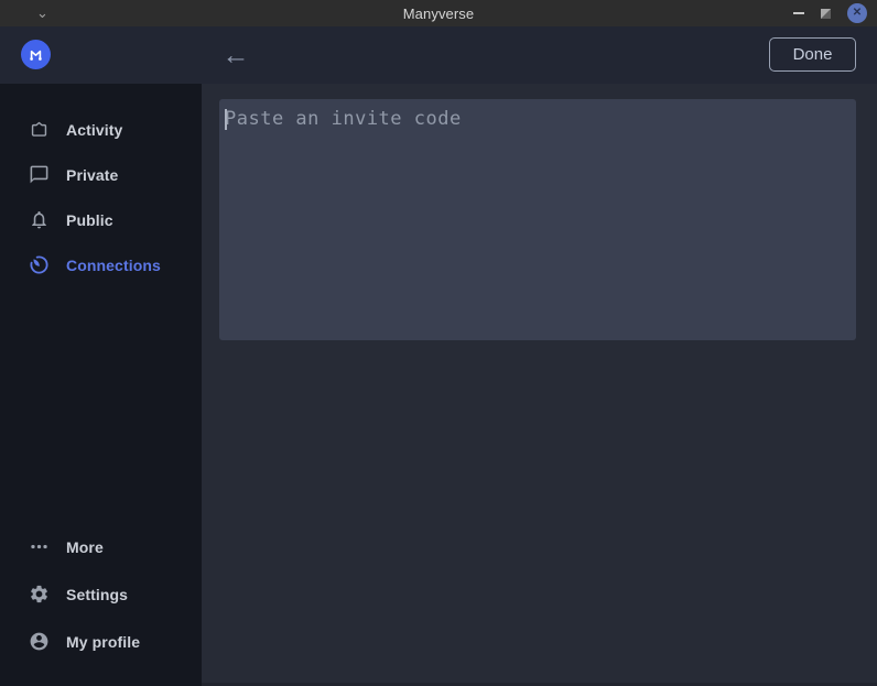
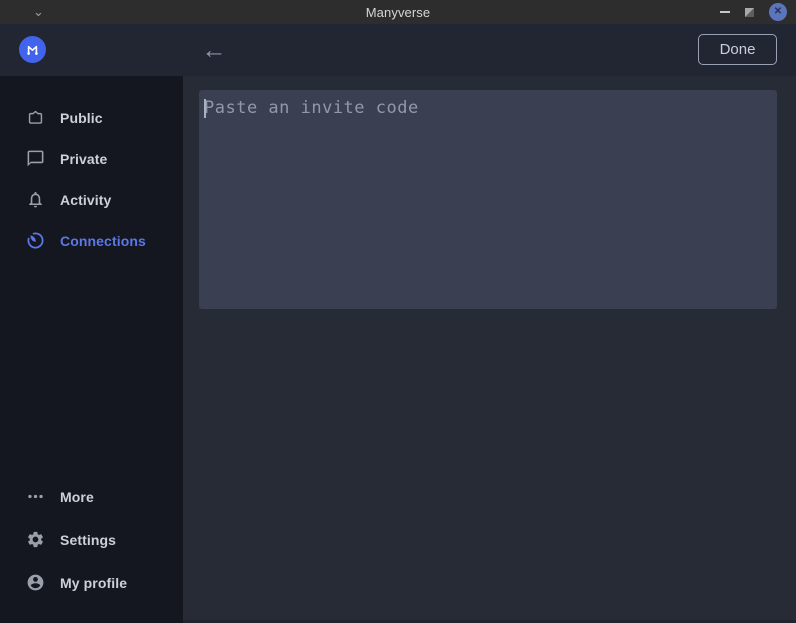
  ⌄
  Manyverse
  ✕
  ←
  Done
- Activity
+ Public
  Private
- Public
+ Activity
  Connections
  More
  Settings
  My profile
  Paste an invite code
